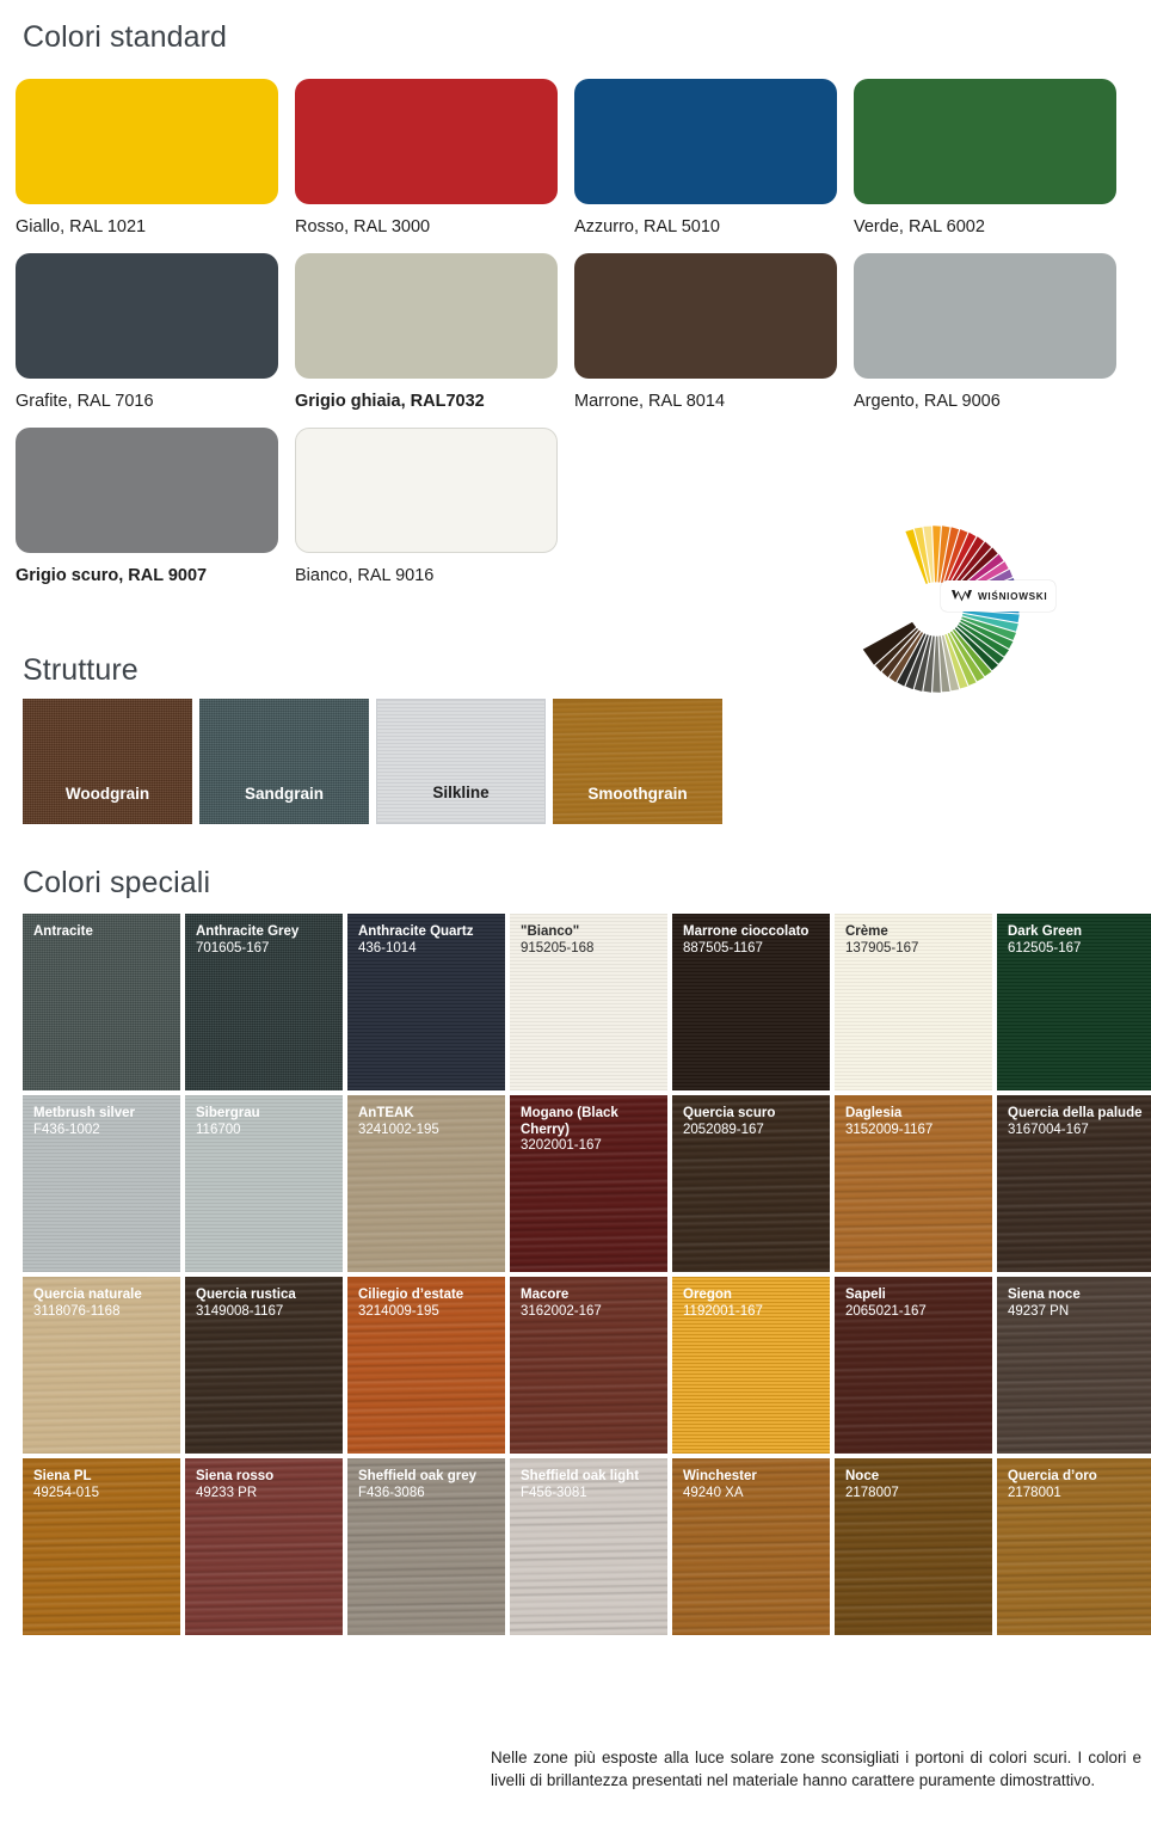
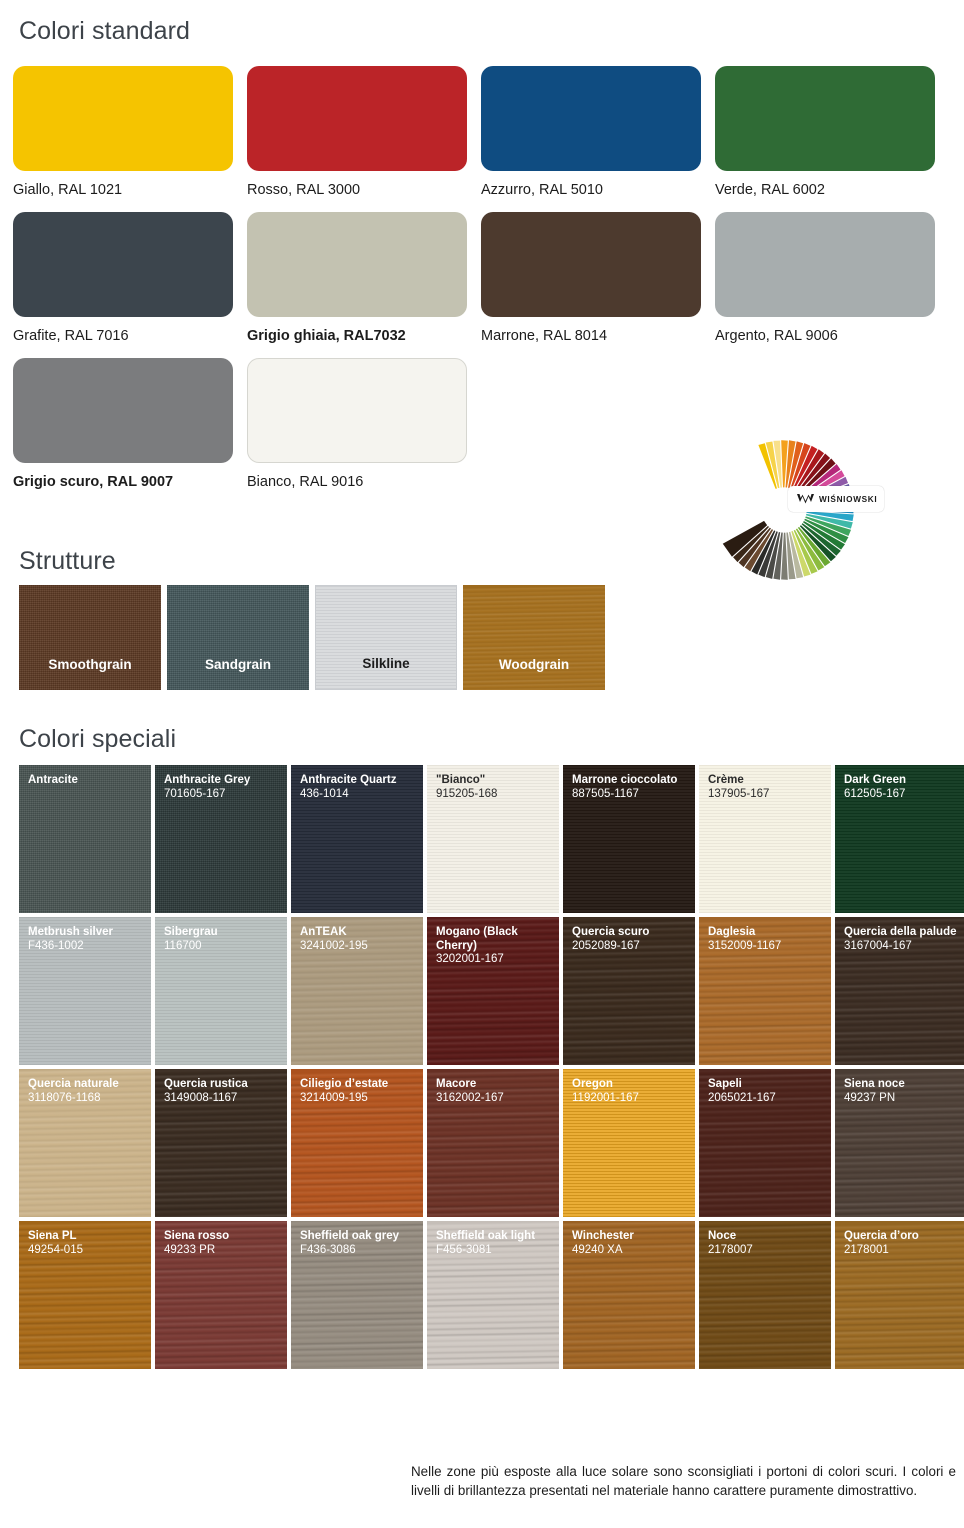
  Colori standard
  Giallo, RAL 1021
  Rosso, RAL 3000
  Azzurro, RAL 5010
  Verde, RAL 6002
  Grafite, RAL 7016
  Grigio ghiaia, RAL7032
  Marrone, RAL 8014
  Argento, RAL 9006
  Grigio scuro, RAL 9007
  Bianco, RAL 9016
  WIŚNIOWSKI
  Strutture
- Woodgrain
+ Smoothgrain
  Sandgrain
  Silkline
- Smoothgrain
+ Woodgrain
  Colori speciali
  Antracite
  Anthracite Grey
  701605-167
  Anthracite Quartz
  436-1014
  "Bianco"
  915205-168
  Marrone cioccolato
  887505-1167
  Crème
  137905-167
  Dark Green
  612505-167
  Metbrush silver
  F436-1002
  Sibergrau
  116700
  AnTEAK
  3241002-195
  Mogano (Black Cherry)
  3202001-167
  Quercia scuro
  2052089-167
  Daglesia
  3152009-1167
  Quercia della palude
  3167004-167
  Quercia naturale
  3118076-1168
  Quercia rustica
  3149008-1167
  Ciliegio d’estate
  3214009-195
  Macore
  3162002-167
  Oregon
  1192001-167
  Sapeli
  2065021-167
  Siena noce
  49237 PN
  Siena PL
  49254-015
  Siena rosso
  49233 PR
  Sheffield oak grey
  F436-3086
  Sheffield oak light
  F456-3081
  Winchester
  49240 XA
  Noce
  2178007
  Quercia d’oro
  2178001
- Nelle zone più esposte alla luce solare zone sconsigliati i portoni di colori scuri. I colori e livelli di brillantezza presentati nel materiale hanno carattere puramente dimostrattivo.
+ Nelle zone più esposte alla luce solare sono sconsigliati i portoni di colori scuri. I colori e livelli di brillantezza presentati nel materiale hanno carattere puramente dimostrattivo.
